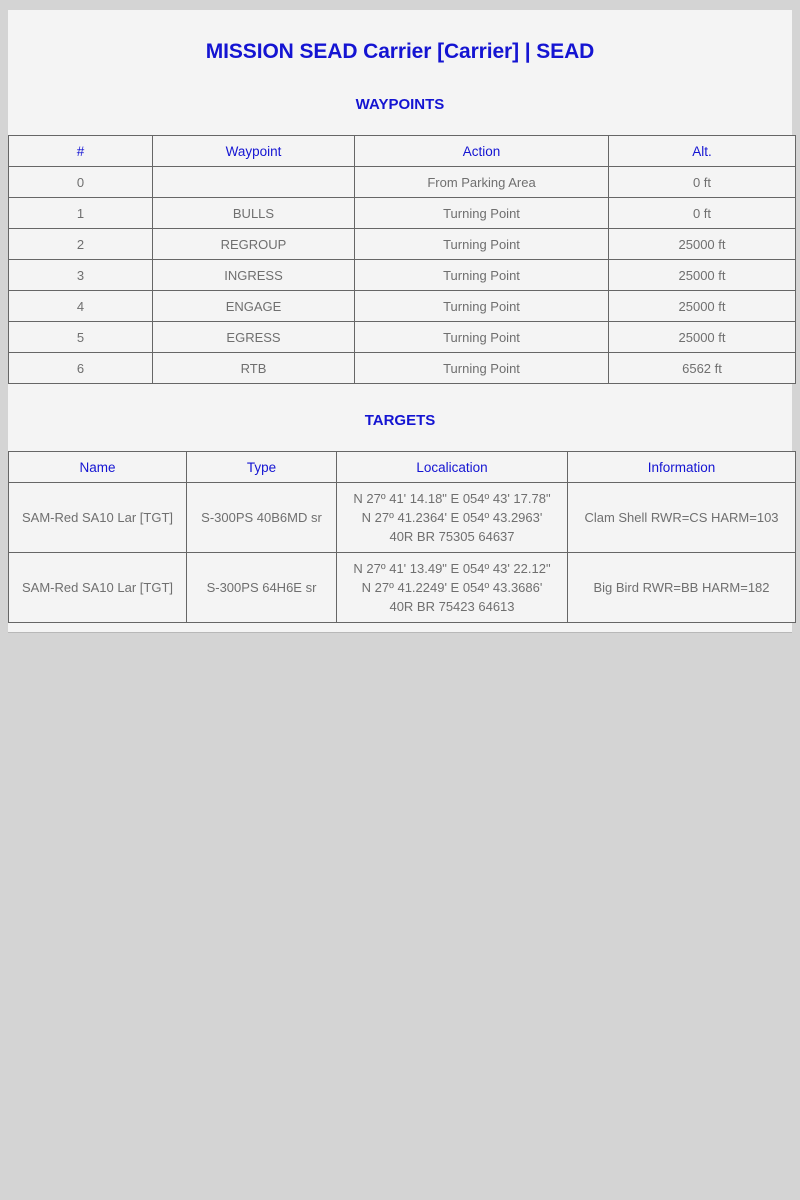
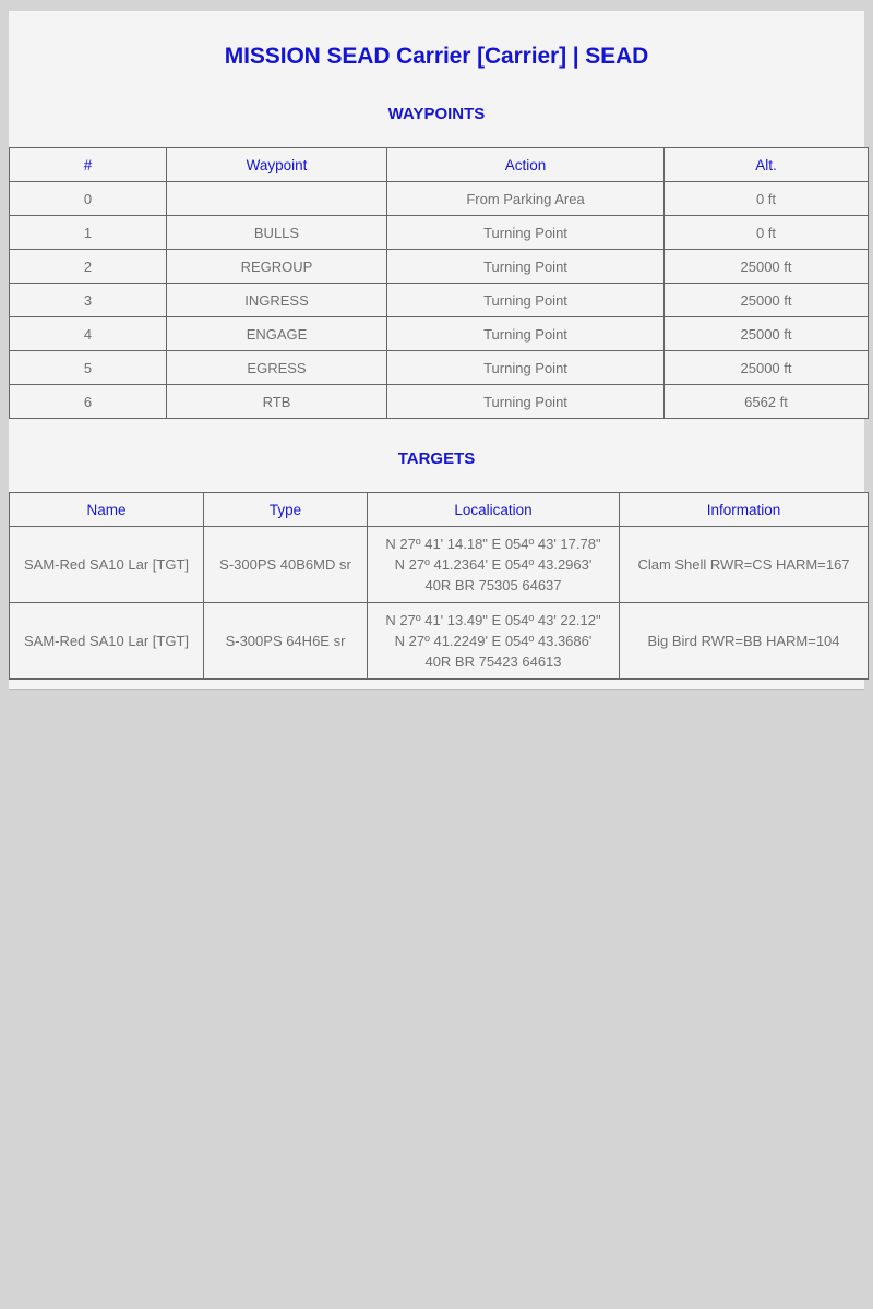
  MISSION SEAD Carrier [Carrier] | SEAD
  WAYPOINTS
  #	Waypoint	Action	Alt.
  0		From Parking Area	0 ft
  1	BULLS	Turning Point	0 ft
  2	REGROUP	Turning Point	25000 ft
  3	INGRESS	Turning Point	25000 ft
  4	ENGAGE	Turning Point	25000 ft
  5	EGRESS	Turning Point	25000 ft
  6	RTB	Turning Point	6562 ft
  TARGETS
  Name	Type	Localication	Information
- SAM-Red SA10 Lar [TGT]	S-300PS 40B6MD sr	N 27º 41' 14.18" E 054º 43' 17.78" N 27º 41.2364' E 054º 43.2963' 40R BR 75305 64637	Clam Shell RWR=CS HARM=103
+ SAM-Red SA10 Lar [TGT]	S-300PS 40B6MD sr	N 27º 41' 14.18" E 054º 43' 17.78" N 27º 41.2364' E 054º 43.2963' 40R BR 75305 64637	Clam Shell RWR=CS HARM=167
- SAM-Red SA10 Lar [TGT]	S-300PS 64H6E sr	N 27º 41' 13.49" E 054º 43' 22.12" N 27º 41.2249' E 054º 43.3686' 40R BR 75423 64613	Big Bird RWR=BB HARM=182
+ SAM-Red SA10 Lar [TGT]	S-300PS 64H6E sr	N 27º 41' 13.49" E 054º 43' 22.12" N 27º 41.2249' E 054º 43.3686' 40R BR 75423 64613	Big Bird RWR=BB HARM=104
